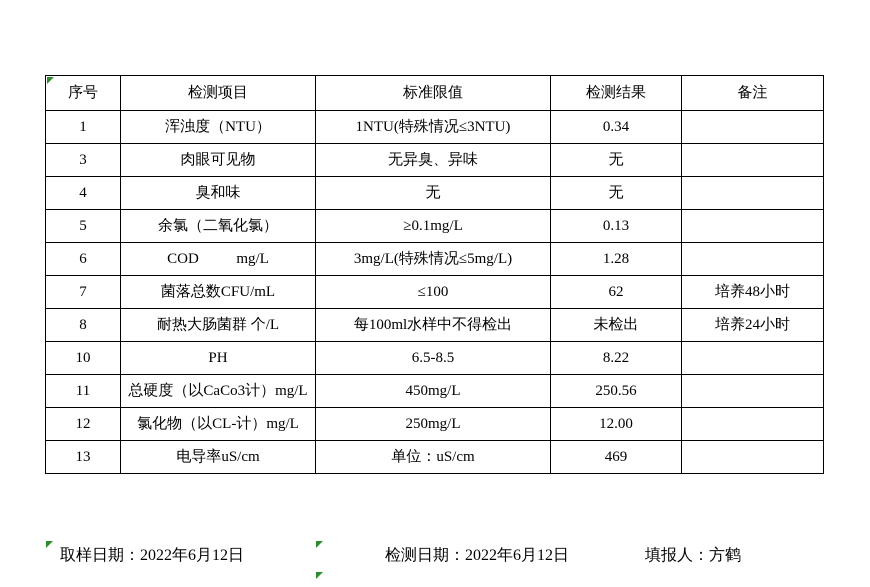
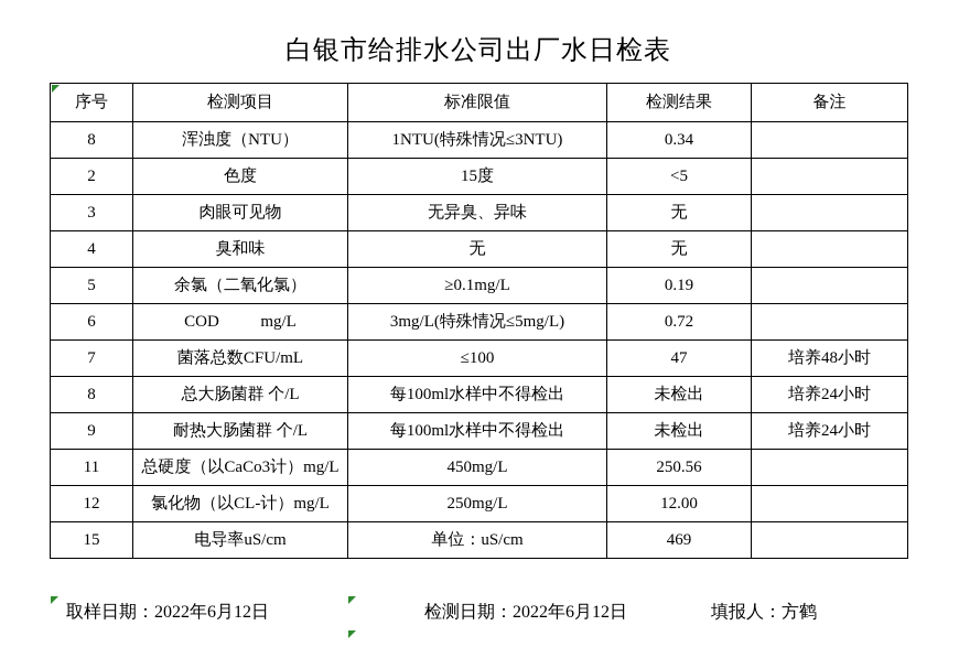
+ 白银市给排水公司出厂水日检表
  序号	检测项目	标准限值	检测结果	备注
- 1	浑浊度（NTU）	1NTU(特殊情况≤3NTU)	0.34
+ 8	浑浊度（NTU）	1NTU(特殊情况≤3NTU)	0.34
+ 2	色度	15度	<5
  3	肉眼可见物	无异臭、异味	无
  4	臭和味	无	无
- 5	余氯（二氧化氯）	≥0.1mg/L	0.13
+ 5	余氯（二氧化氯）	≥0.1mg/L	0.19
- 6	COD mg/L	3mg/L(特殊情况≤5mg/L)	1.28
+ 6	COD mg/L	3mg/L(特殊情况≤5mg/L)	0.72
- 7	菌落总数CFU/mL	≤100	62	培养48小时
+ 7	菌落总数CFU/mL	≤100	47	培养48小时
+ 8	总大肠菌群 个/L	每100ml水样中不得检出	未检出	培养24小时
- 8	耐热大肠菌群 个/L	每100ml水样中不得检出	未检出	培养24小时
+ 9	耐热大肠菌群 个/L	每100ml水样中不得检出	未检出	培养24小时
- 10	PH	6.5-8.5	8.22
  11	总硬度（以CaCo3计）mg/L	450mg/L	250.56
  12	氯化物（以CL-计）mg/L	250mg/L	12.00
- 13	电导率uS/cm	单位：uS/cm	469
+ 15	电导率uS/cm	单位：uS/cm	469
  取样日期：2022年6月12日
  检测日期：2022年6月12日
  填报人：方鹤
